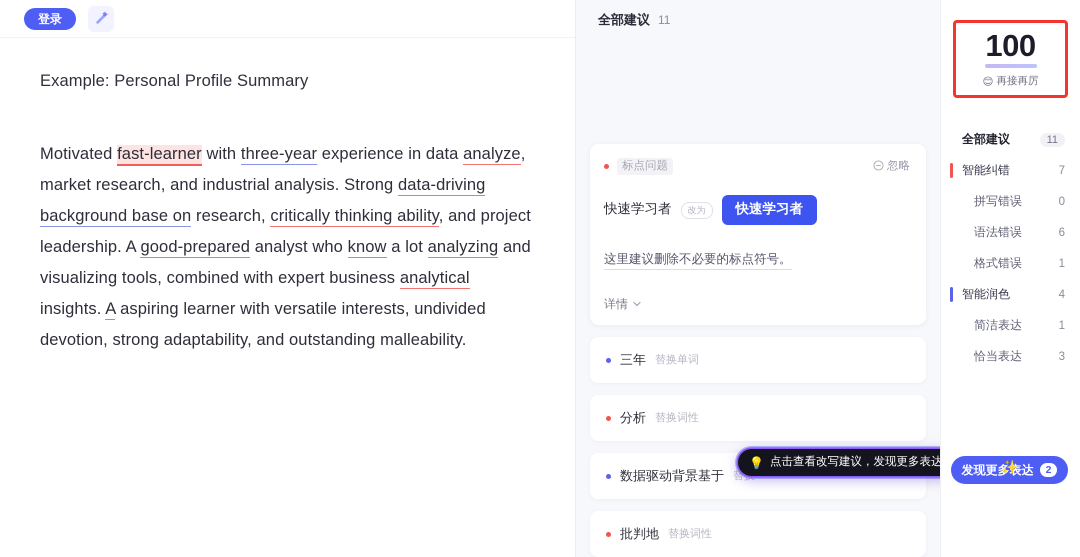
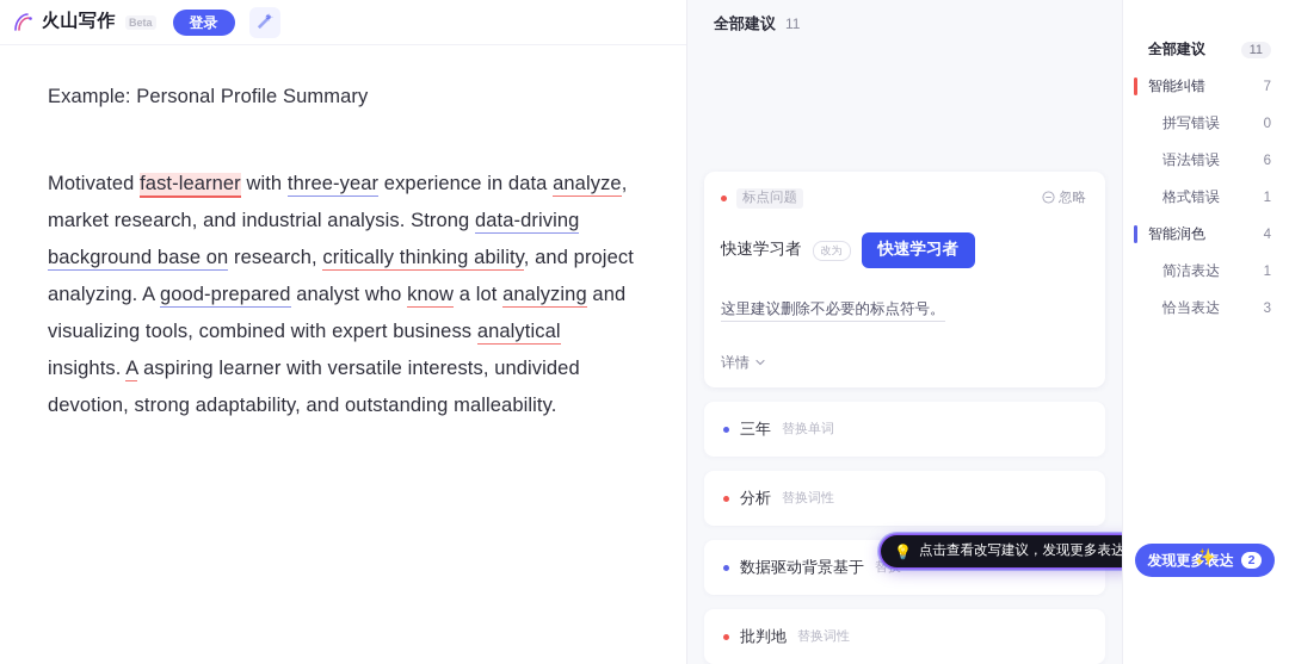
+ 火山写作
+ Beta
  登录
  Example: Personal Profile Summary
- Motivated fast-learner with three-year experience in data analyze, market research, and industrial analysis. Strong data-driving background base on research, critically thinking ability, and project leadership. A good-prepared analyst who know a lot analyzing and visualizing tools, combined with expert business analytical insights. A aspiring learner with versatile interests, undivided devotion, strong adaptability, and outstanding malleability.
+ Motivated fast-learner with three-year experience in data analyze, market research, and industrial analysis. Strong data-driving background base on research, critically thinking ability, and project analyzing. A good-prepared analyst who know a lot analyzing and visualizing tools, combined with expert business analytical insights. A aspiring learner with versatile interests, undivided devotion, strong adaptability, and outstanding malleability.
  全部建议
  11
  标点问题
  忽略
  快速学习者
  改为
  快速学习者
  这里建议删除不必要的标点符号。
  详情
  三年
  替换单词
  分析
  替换词性
  数据驱动背景基于
  批判地
  替换词性
  💡
  点击查看改写建议，发现更多表达
- 100
- 😊
- 再接再厉
  全部建议
  11
  智能纠错
  7
  拼写错误
  0
  语法错误
  6
  格式错误
  1
  智能润色
  4
  简洁表达
  1
  恰当表达
  3
  发现更多表达
  2
  ✨
